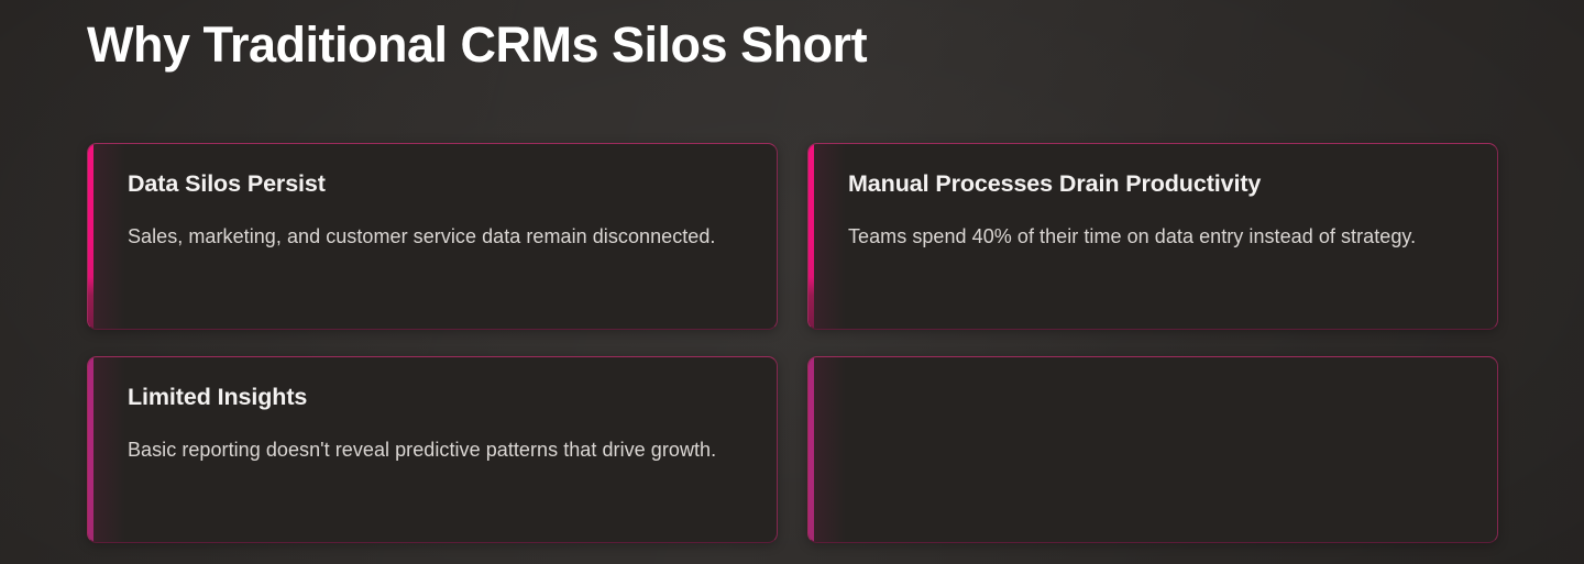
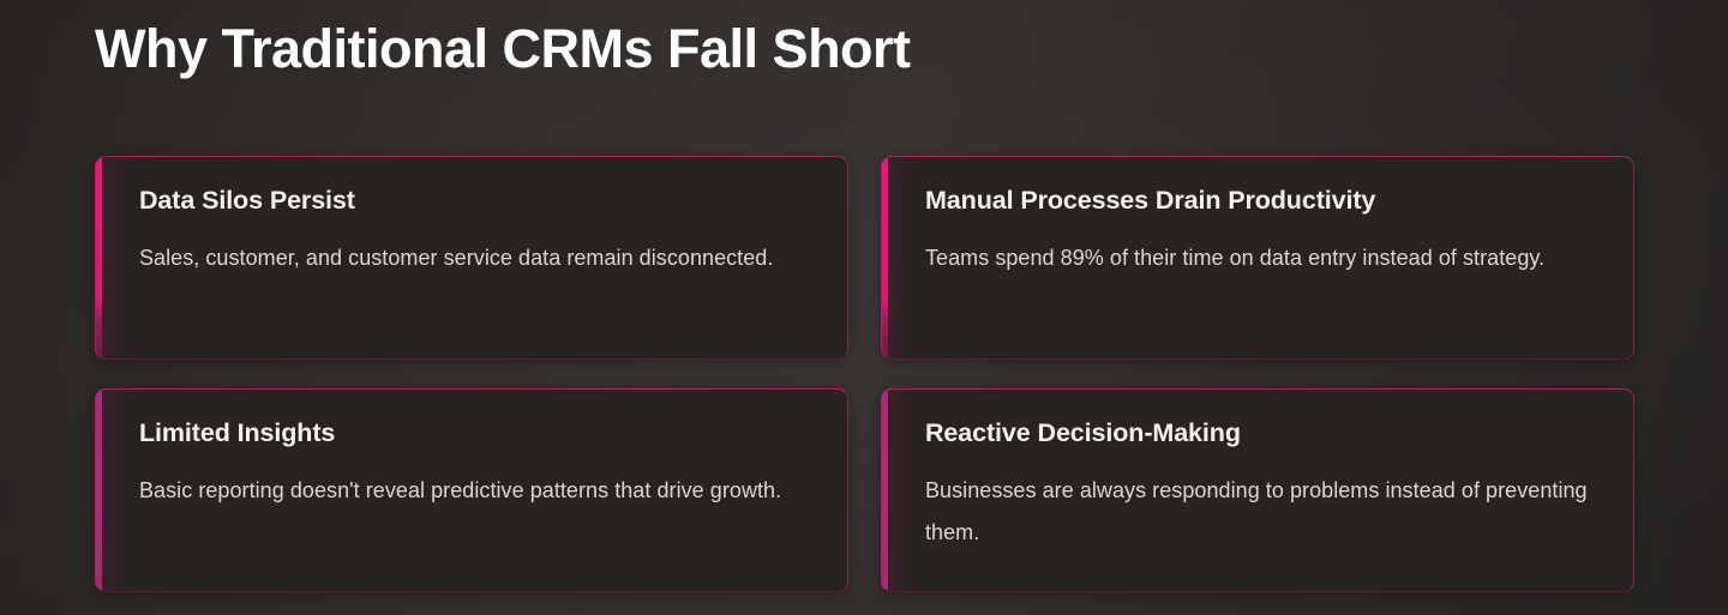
- Why Traditional CRMs Silos Short
+ Why Traditional CRMs Fall Short
  Data Silos Persist
- Sales, marketing, and customer service data remain disconnected.
+ Sales, customer, and customer service data remain disconnected.
  Manual Processes Drain Productivity
- Teams spend 40% of their time on data entry instead of strategy.
+ Teams spend 89% of their time on data entry instead of strategy.
  Limited Insights
  Basic reporting doesn't reveal predictive patterns that drive growth.
+ Reactive Decision-Making
+ Businesses are always responding to problems instead of preventing them.
